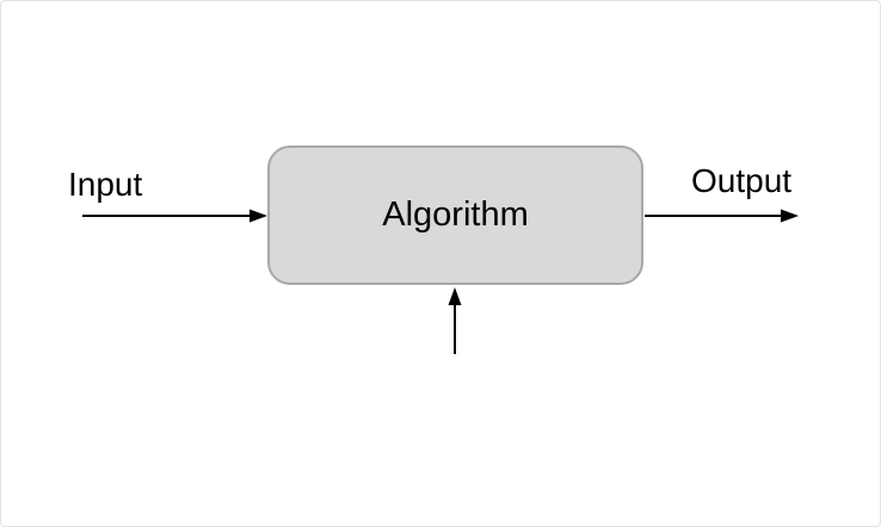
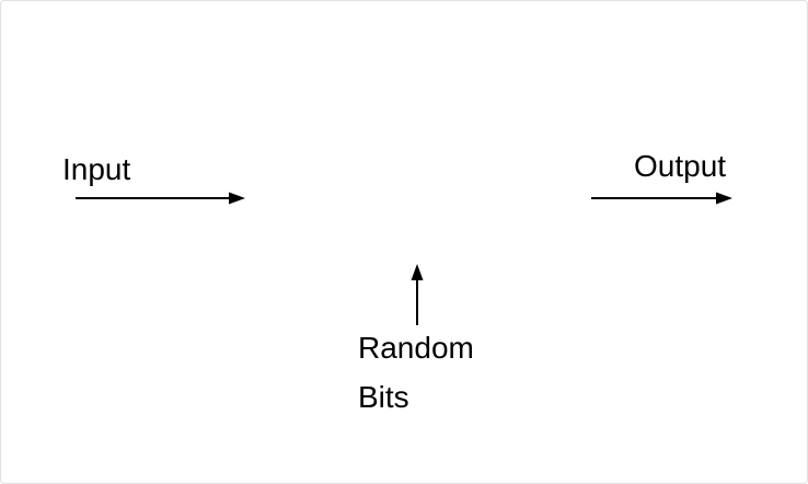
- Algorithm
  Input
  Output
+ Random
+ Bits
